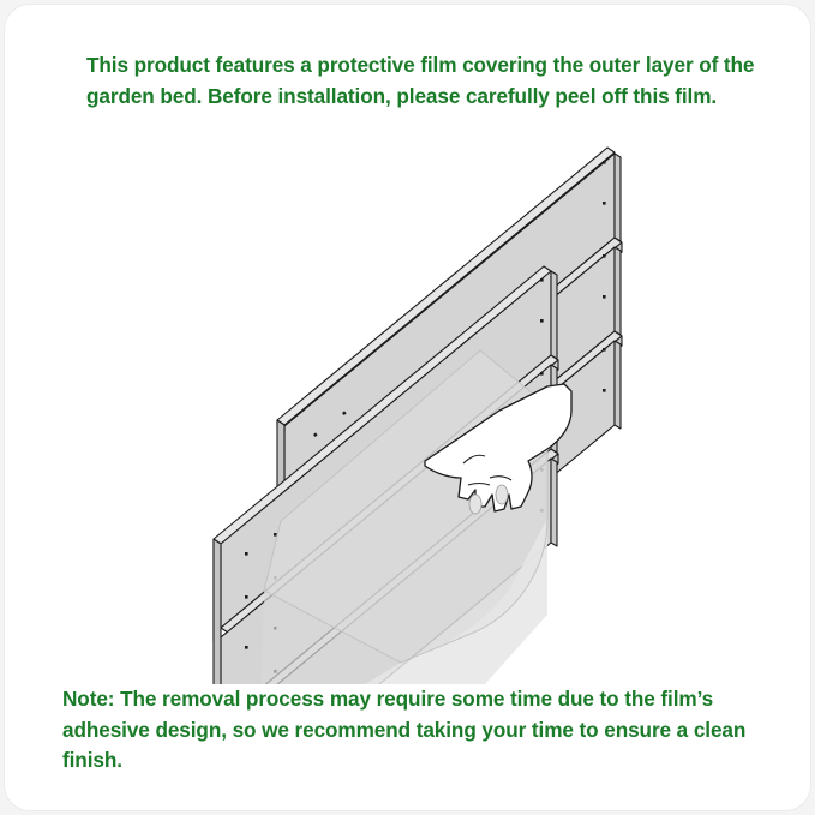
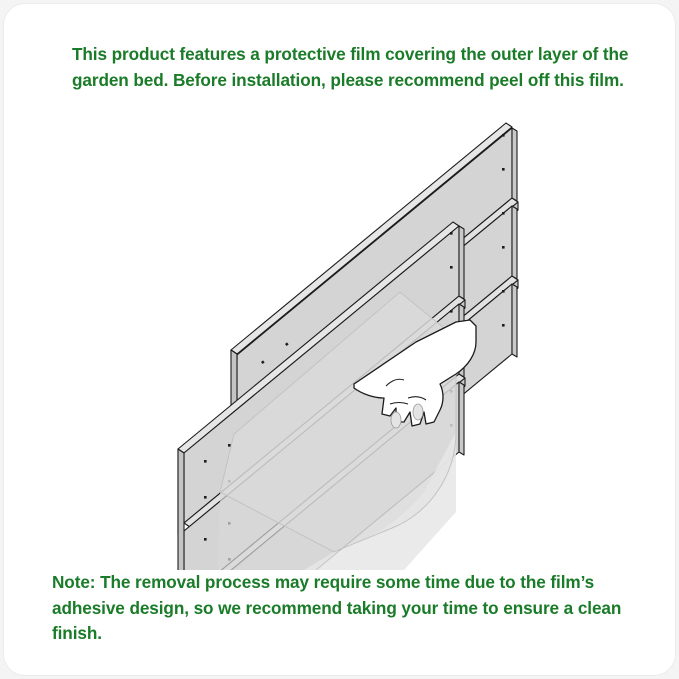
- This product features a protective film covering the outer layer of the garden bed. Before installation, please carefully peel off this film.
+ This product features a protective film covering the outer layer of the garden bed. Before installation, please recommend peel off this film.
  Note: The removal process may require some time due to the film’s adhesive design, so we recommend taking your time to ensure a clean finish.
